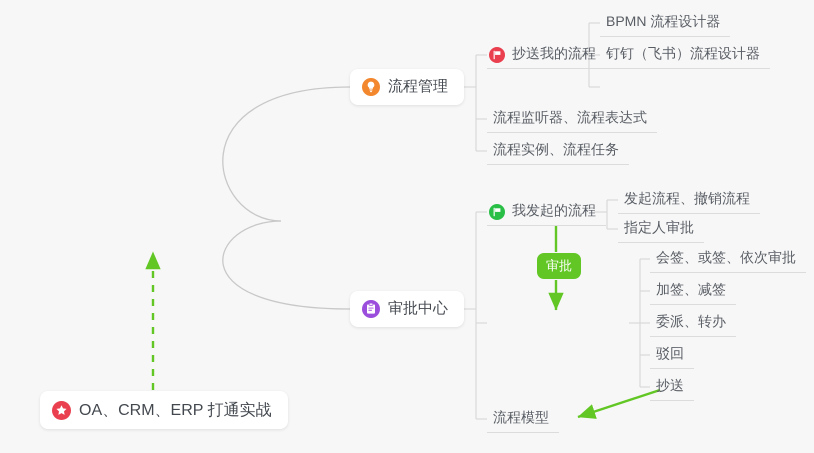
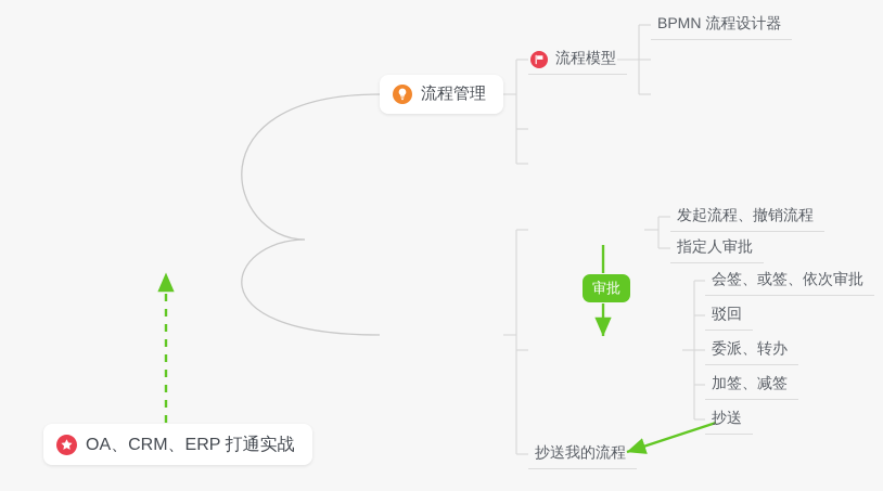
  流程管理
- 抄送我的流程
+ 流程模型
  BPMN 流程设计器
- 钉钉（飞书）流程设计器
- 流程监听器、流程表达式
- 流程实例、流程任务
- 审批中心
- 我发起的流程
  发起流程、撤销流程
  指定人审批
  会签、或签、依次审批
- 加签、减签
+ 驳回
  委派、转办
- 驳回
+ 加签、减签
  抄送
- 流程模型
+ 抄送我的流程
  OA、CRM、ERP 打通实战
  审批
